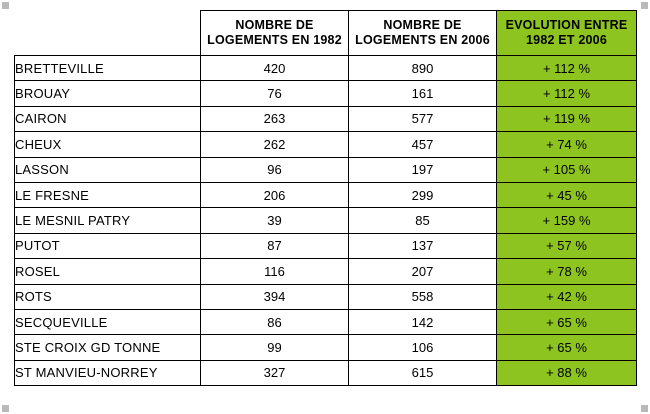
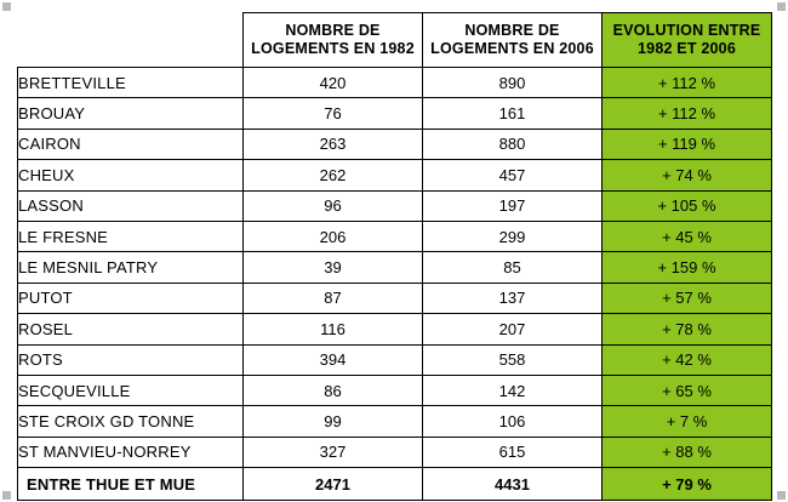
  	NOMBRE DE LOGEMENTS EN 1982	NOMBRE DE LOGEMENTS EN 2006	EVOLUTION ENTRE 1982 ET 2006
  BRETTEVILLE	420	890	+ 112 %
  BROUAY	76	161	+ 112 %
- CAIRON	263	577	+ 119 %
+ CAIRON	263	880	+ 119 %
  CHEUX	262	457	+ 74 %
  LASSON	96	197	+ 105 %
  LE FRESNE	206	299	+ 45 %
  LE MESNIL PATRY	39	85	+ 159 %
  PUTOT	87	137	+ 57 %
  ROSEL	116	207	+ 78 %
  ROTS	394	558	+ 42 %
  SECQUEVILLE	86	142	+ 65 %
- STE CROIX GD TONNE	99	106	+ 65 %
+ STE CROIX GD TONNE	99	106	+ 7 %
  ST MANVIEU-NORREY	327	615	+ 88 %
+ ENTRE THUE ET MUE	2471	4431	+ 79 %
